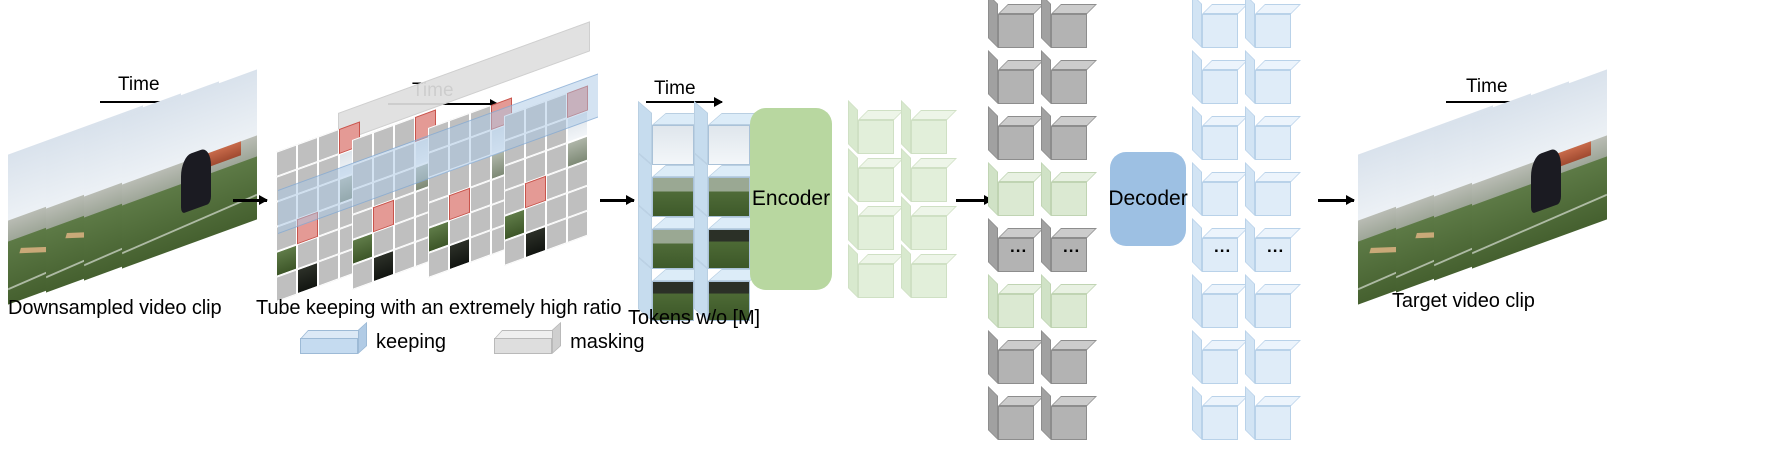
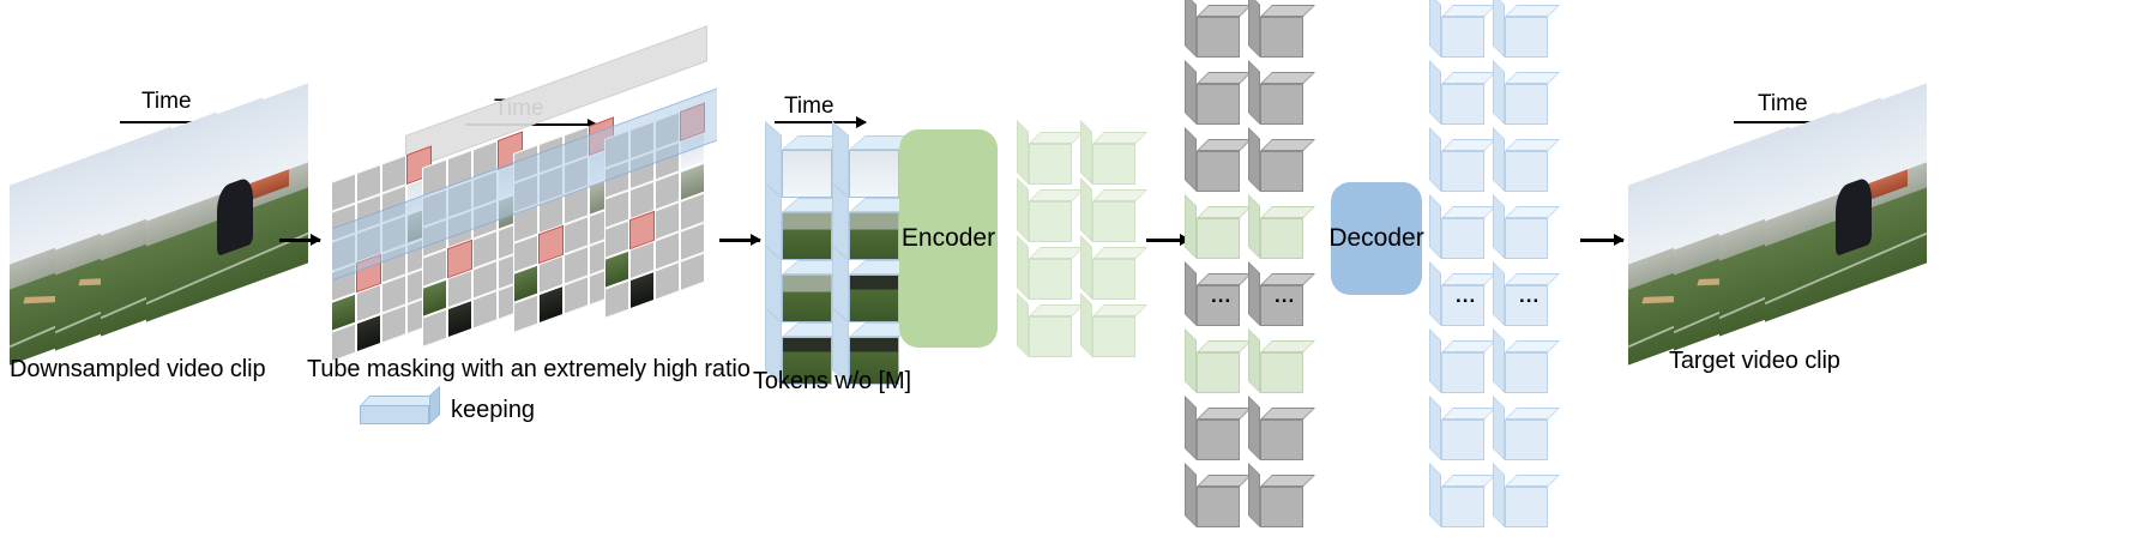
  Time
  Downsampled video clip
- Tube keeping with an extremely high ratio
+ Tube masking with an extremely high ratio
  keeping
- masking
  Time
  Tokens w/o [M]
  Encoder
  ...
  ...
  Decoder
  ...
  ...
  Time
  Target video clip
